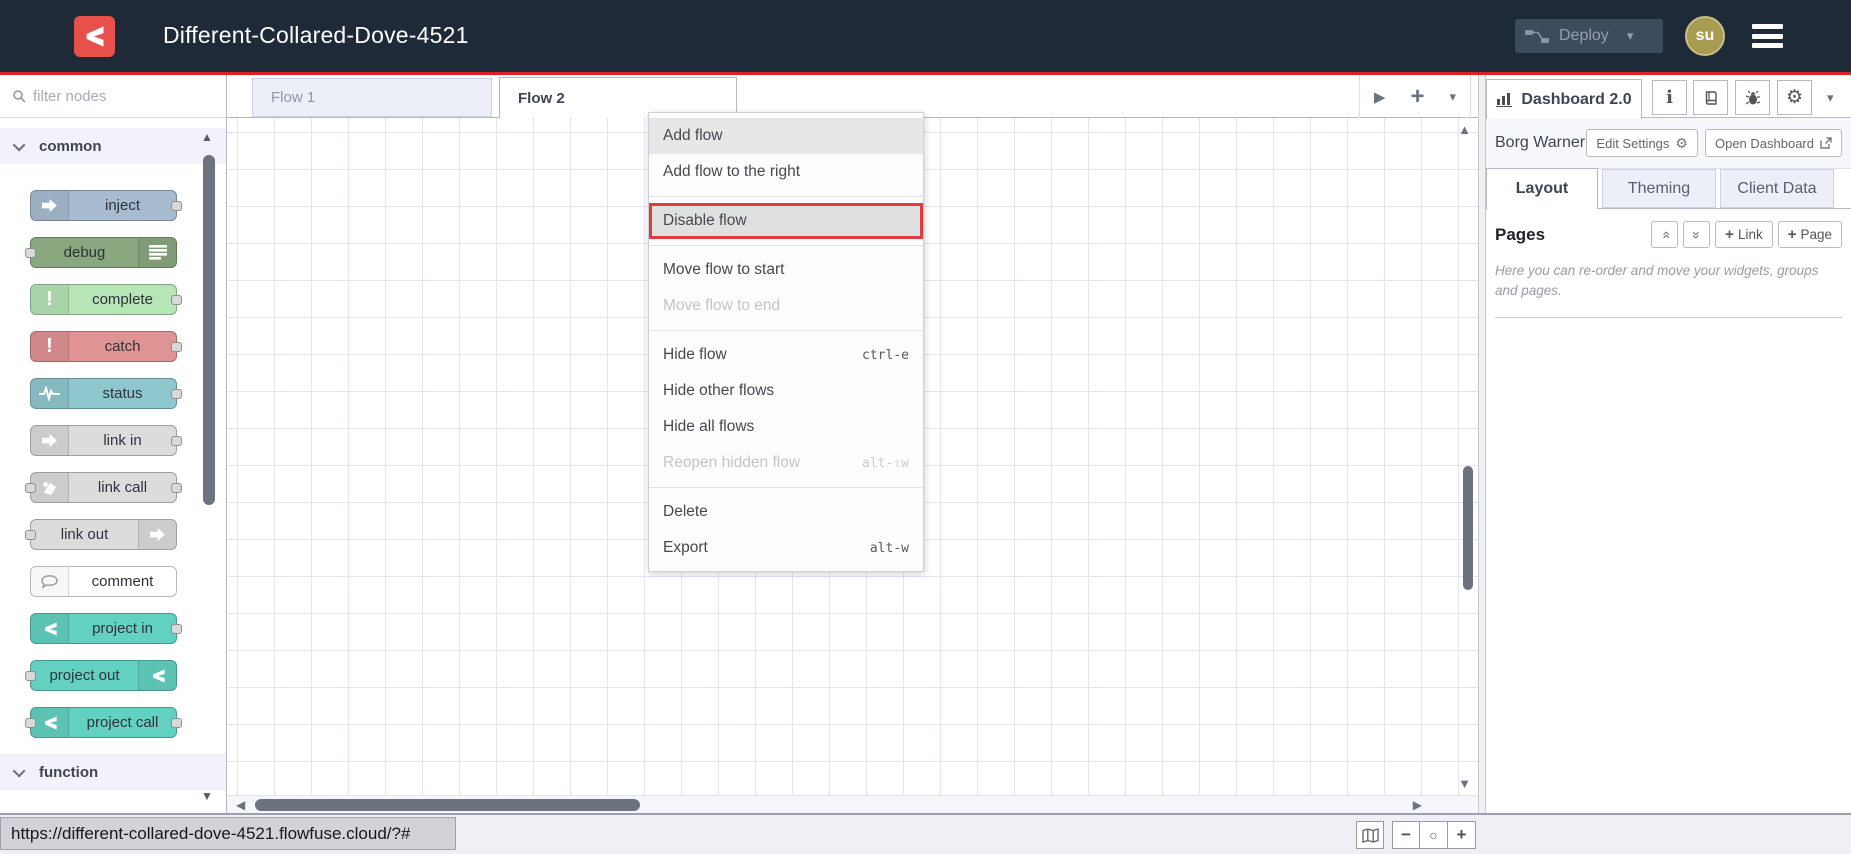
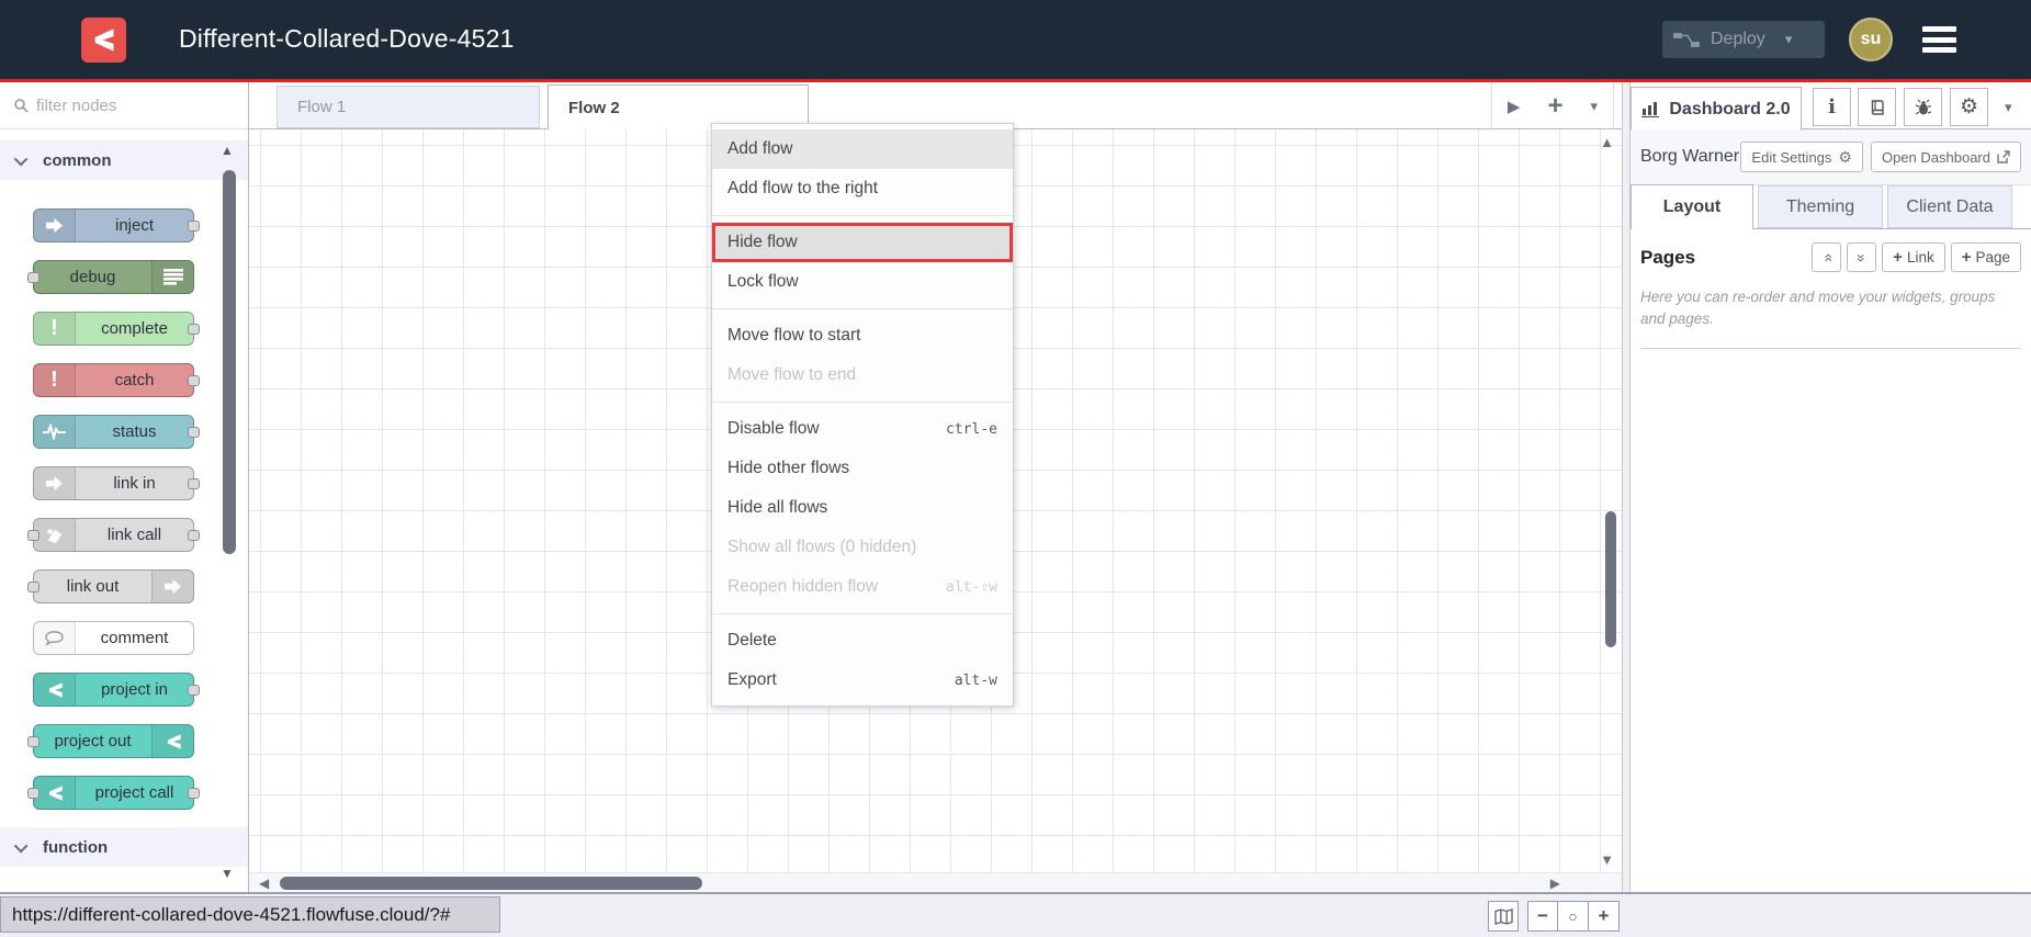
  Different-Collared-Dove-4521
  Deploy
  ▾
  su
  filter nodes
  common
  inject
  debug
  !
  complete
  !
  catch
  status
  link in
  link call
  link out
  comment
  project in
  project out
  project call
  function
  ▲
  ▼
  Flow 1
  Flow 2
  ▶
  +
  ▾
  ▲
  ▼
  ◀
  ▶
  Add flow
  Add flow to the right
- Disable flow
+ Hide flow
+ Lock flow
  Move flow to start
  Move flow to end
- Hide flow
+ Disable flow
  ctrl-e
  Hide other flows
  Hide all flows
+ Show all flows (0 hidden)
  Reopen hidden flow
  alt-⇧w
  Delete
  Export
  alt-w
  Dashboard 2.0
  i
  ⚙
  ▾
  Borg Warner
  Edit Settings
  ⚙
  Open Dashboard
  Layout
  Theming
  Client Data
  Pages
  +
  Link
  +
  Page
  Here you can re-order and move your widgets, groups and pages.
  −
  ○
  +
  https://different-collared-dove-4521.flowfuse.cloud/?#
